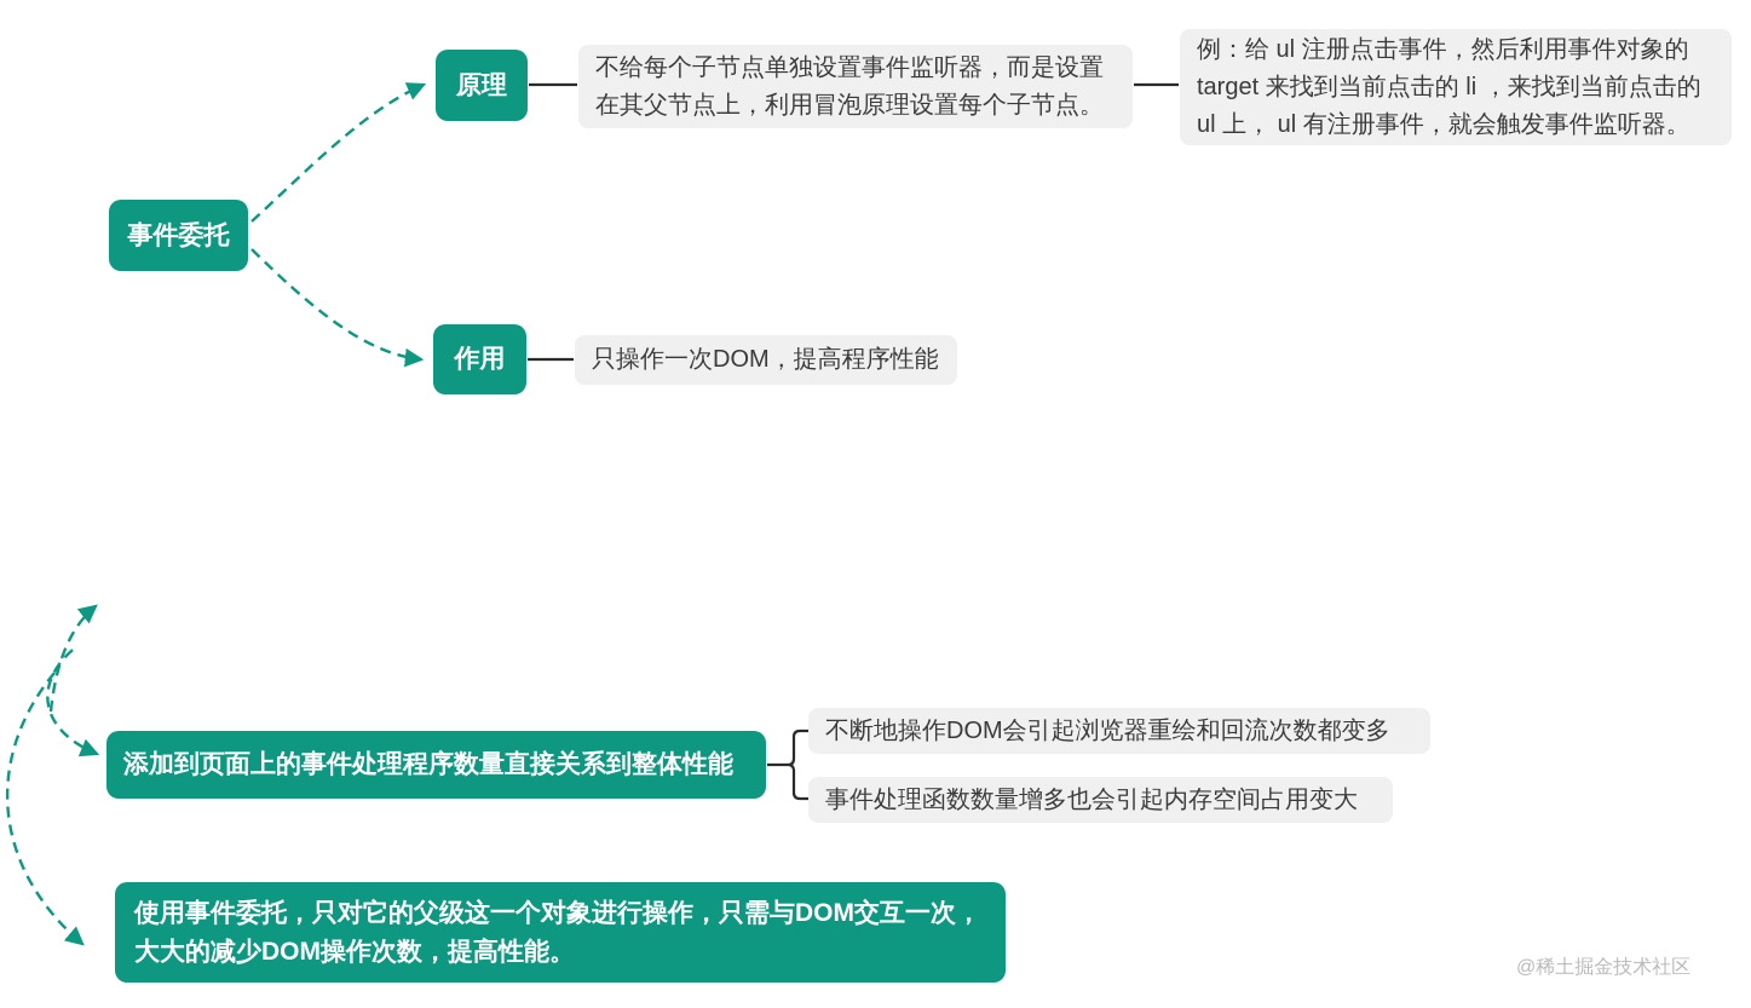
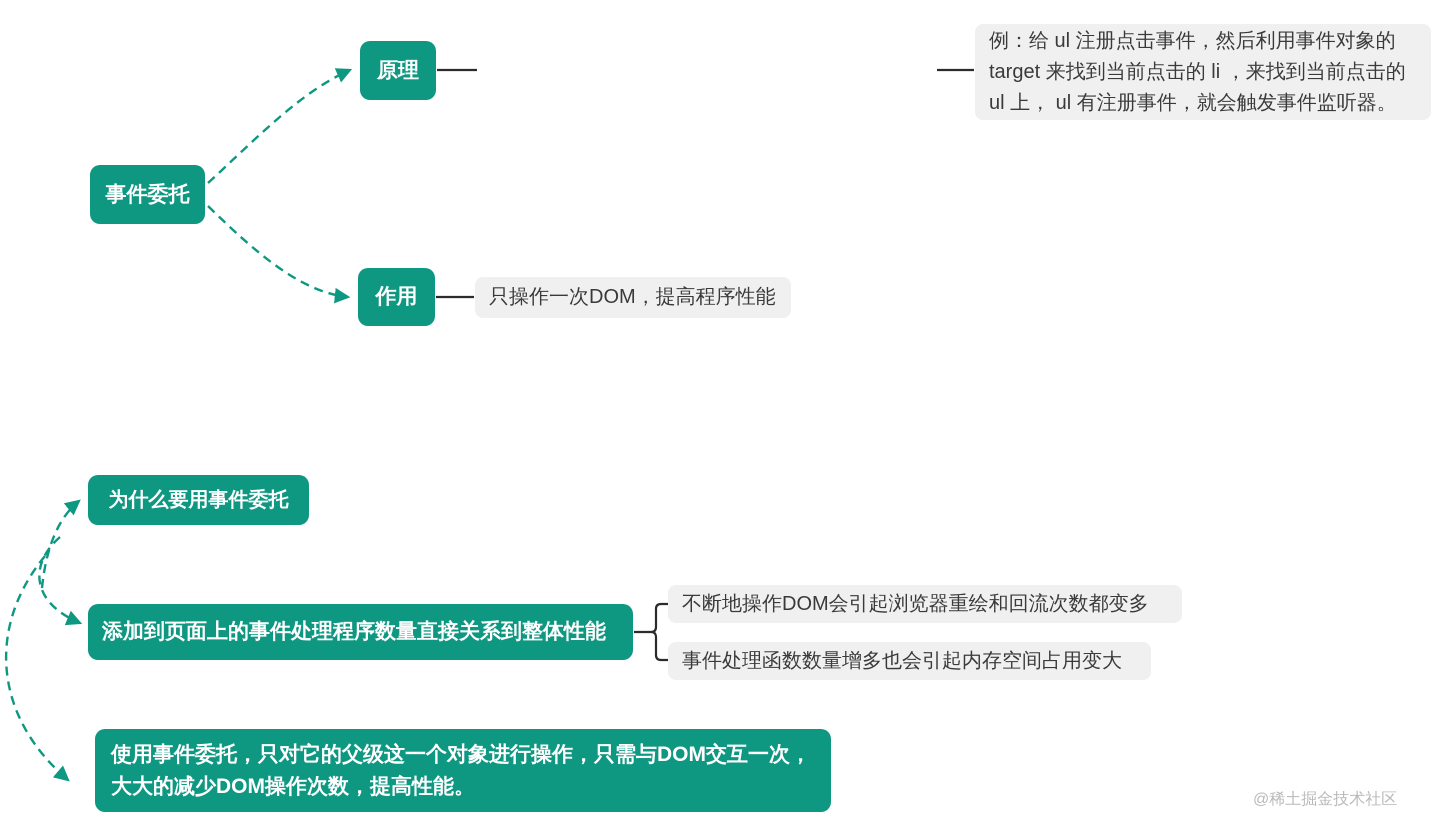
  事件委托
  原理
  作用
- 不给每个子节点单独设置事件监听器，而是设置在其父节点上，利用冒泡原理设置每个子节点。
  例：给 ul 注册点击事件，然后利用事件对象的 target 来找到当前点击的 li ，来找到当前点击的 ul 上， ul 有注册事件，就会触发事件监听器。
  只操作一次DOM，提高程序性能
+ 为什么要用事件委托
  添加到页面上的事件处理程序数量直接关系到整体性能
  不断地操作DOM会引起浏览器重绘和回流次数都变多
  事件处理函数数量增多也会引起内存空间占用变大
  使用事件委托，只对它的父级这一个对象进行操作，只需与DOM交互一次，大大的减少DOM操作次数，提高性能。
  @稀土掘金技术社区
